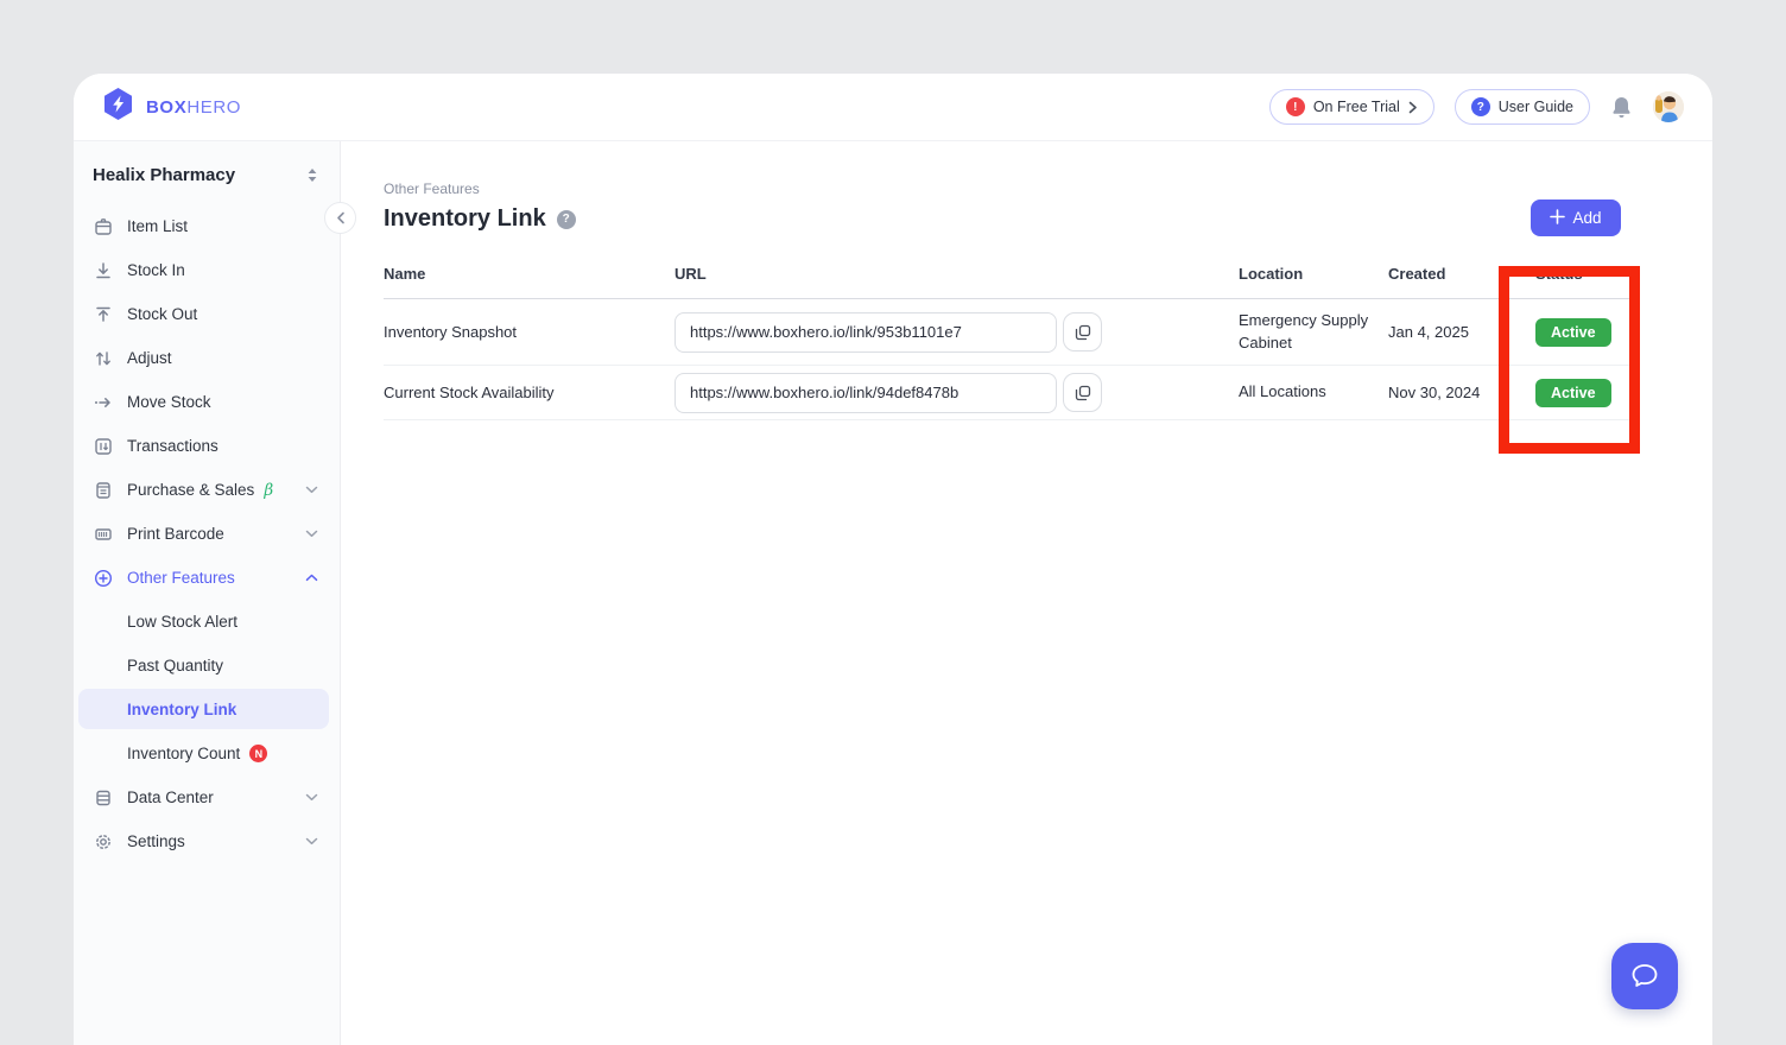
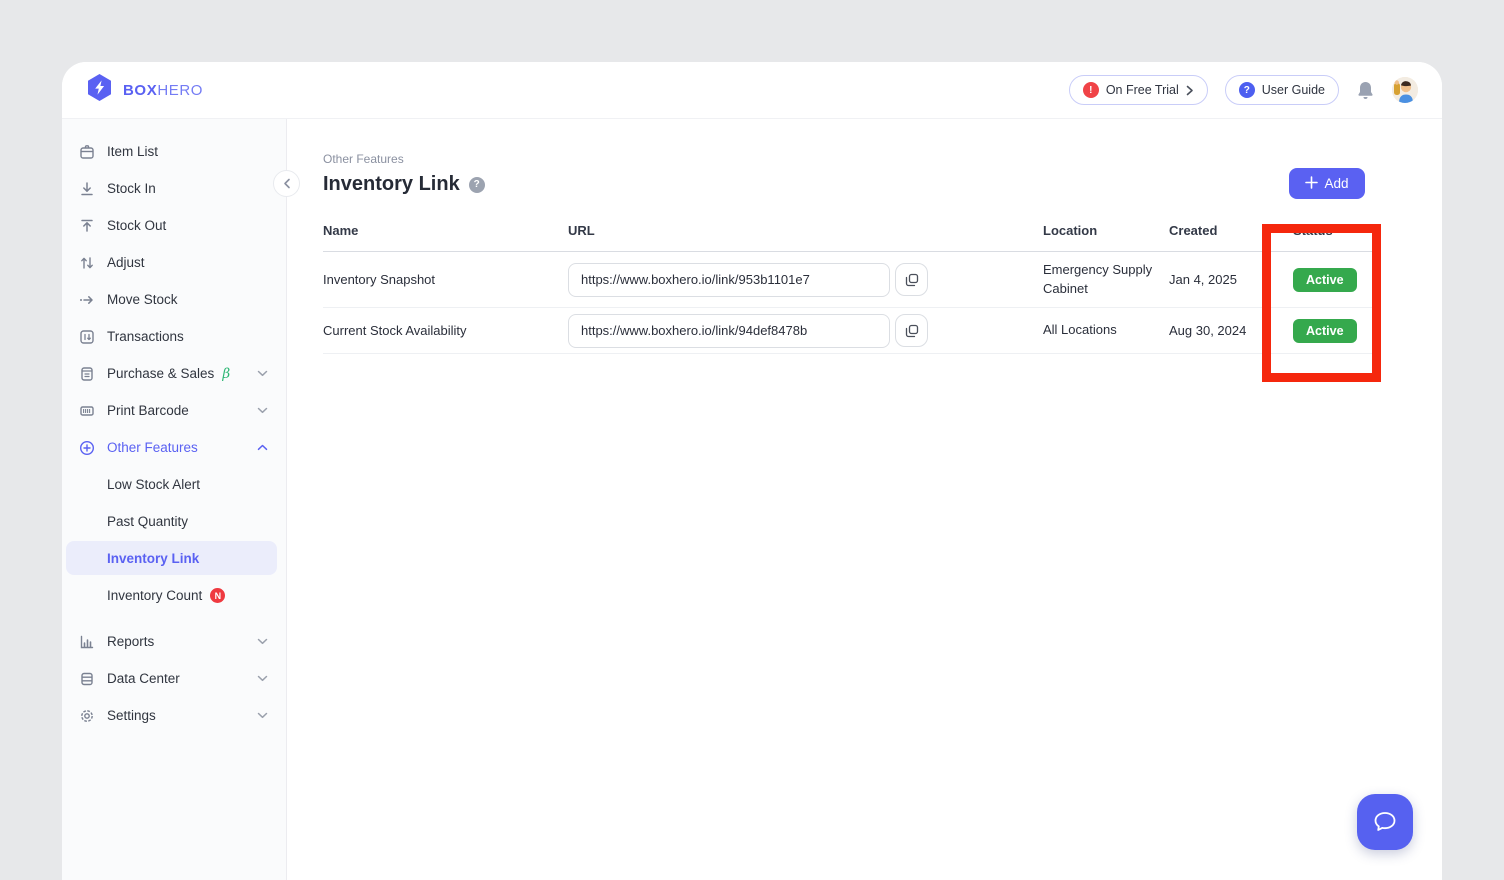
  BOXHERO
  !
  On Free Trial
  ?
  User Guide
- Healix Pharmacy
  Item List
  Stock In
  Stock Out
  Adjust
  Move Stock
  Transactions
  Purchase & Sales
  β
  Print Barcode
  Other Features
  Low Stock Alert
  Past Quantity
  Inventory Link
  Inventory Count
  N
+ Reports
  Data Center
  Settings
  Other Features
  Inventory Link
  ?
  Add
  Name
  URL
  Location
  Created
  Status
  Inventory Snapshot
  https://www.boxhero.io/link/953b1101e7
  Emergency Supply Cabinet
  Jan 4, 2025
  Active
  Current Stock Availability
  https://www.boxhero.io/link/94def8478b
  All Locations
- Nov 30, 2024
+ Aug 30, 2024
  Active
